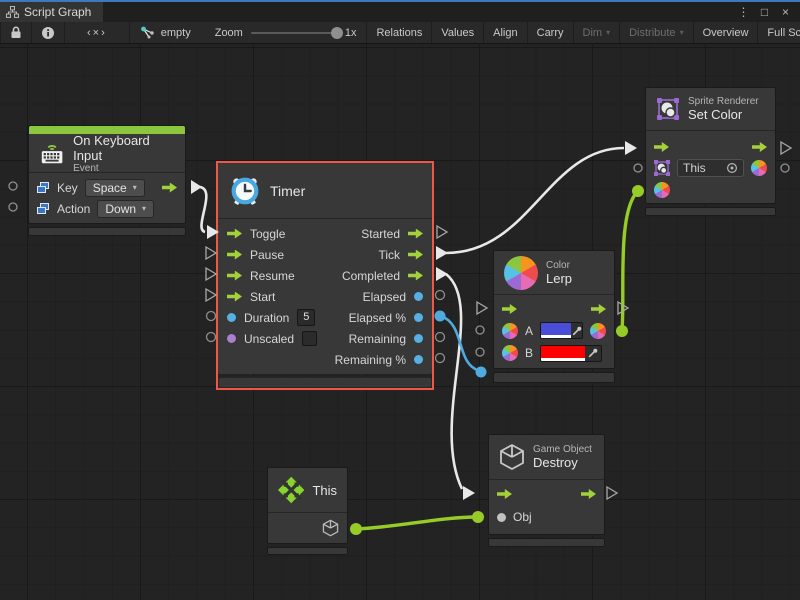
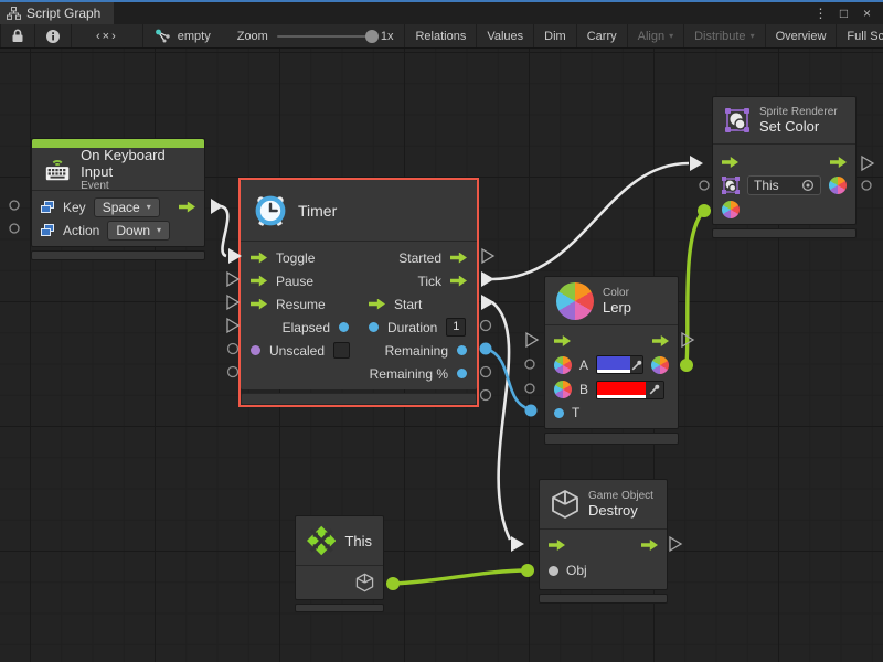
  Script Graph
  ⋮
  □
  ×
  ‹×›
  empty
  Zoom
  1x
  Relations
  Values
- Align
+ Dim
  Carry
- Dim
+ Align
  ▾
  Distribute
  ▾
  Overview
  On Keyboard Input
  Event
  Key
  Space
  ▾
  Action
  Down
  ▾
  Timer
  Toggle
  Started
  Pause
  Tick
  Resume
- Completed
  Start
  Elapsed
  Duration
- 5
+ 1
- Elapsed %
  Unscaled
  Remaining
  Remaining %
  Sprite Renderer
  Set Color
  This
  Color
  Lerp
  A
  B
+ T
  Game Object
  Destroy
  Obj
  This
